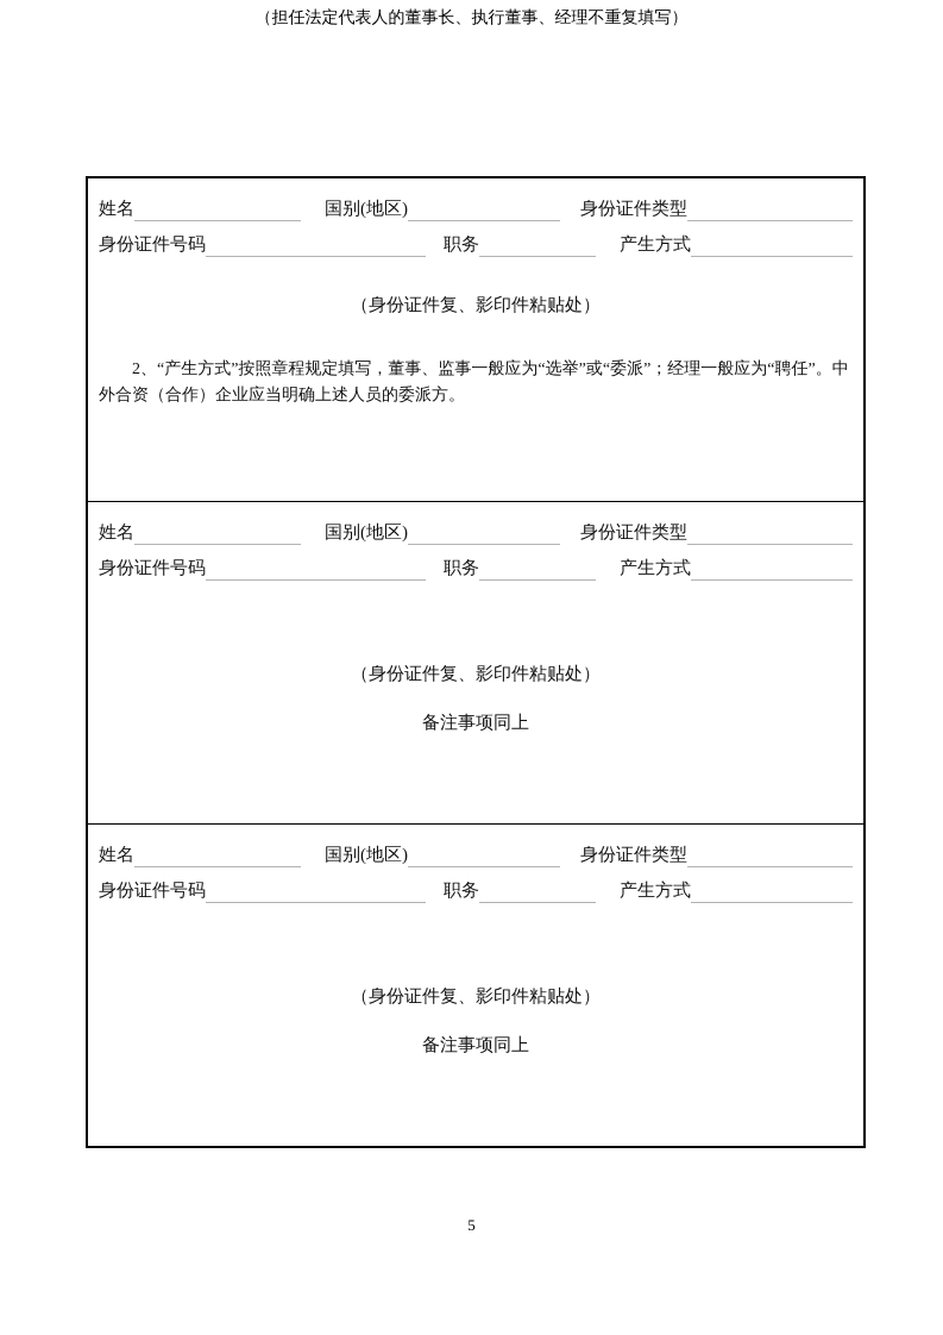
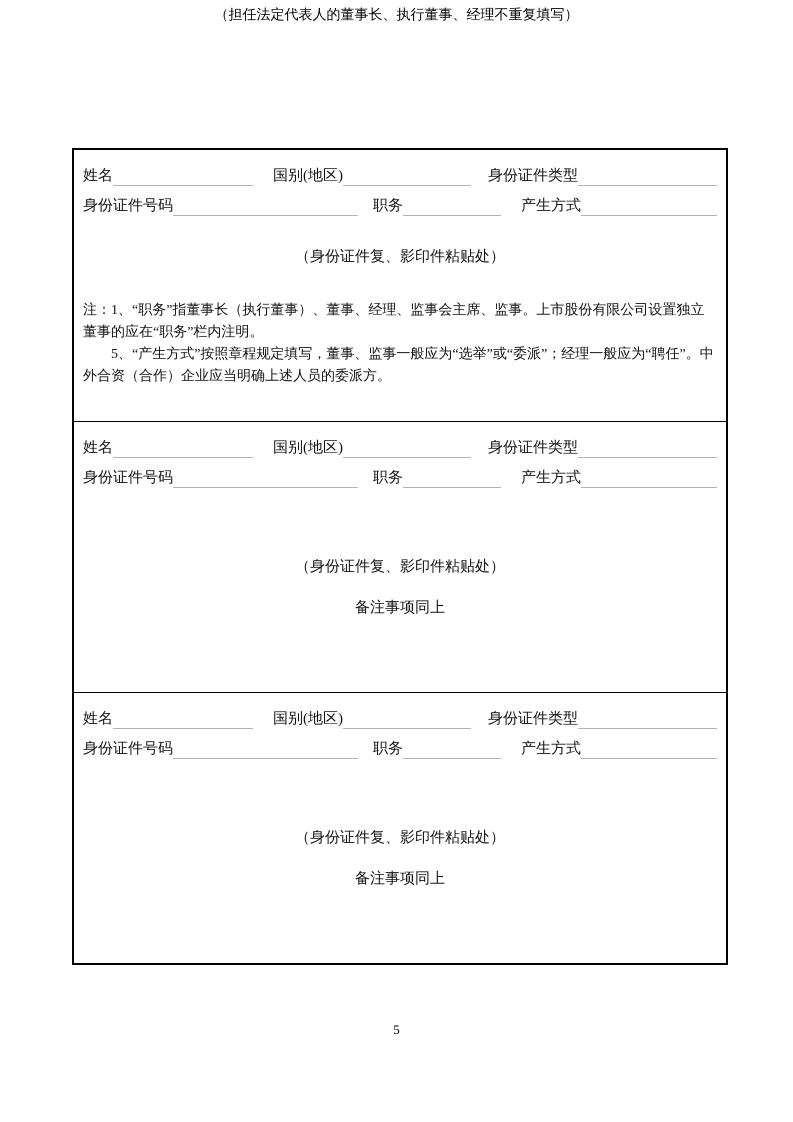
  （担任法定代表人的董事长、执行董事、经理不重复填写）
  姓名
  国别(地区)
  身份证件类型
  身份证件号码
  职务
  产生方式
  （身份证件复、影印件粘贴处）
+ 注：1、“职务”指董事长（执行董事）、董事、经理、监事会主席、监事。上市股份有限公司设置独立董事的应在“职务”栏内注明。
- 2、“产生方式”按照章程规定填写，董事、监事一般应为“选举”或“委派”；经理一般应为“聘任”。中外合资（合作）企业应当明确上述人员的委派方。
+ 5、“产生方式”按照章程规定填写，董事、监事一般应为“选举”或“委派”；经理一般应为“聘任”。中外合资（合作）企业应当明确上述人员的委派方。
  姓名
  国别(地区)
  身份证件类型
  身份证件号码
  职务
  产生方式
  （身份证件复、影印件粘贴处）
  备注事项同上
  姓名
  国别(地区)
  身份证件类型
  身份证件号码
  职务
  产生方式
  （身份证件复、影印件粘贴处）
  备注事项同上
  5
